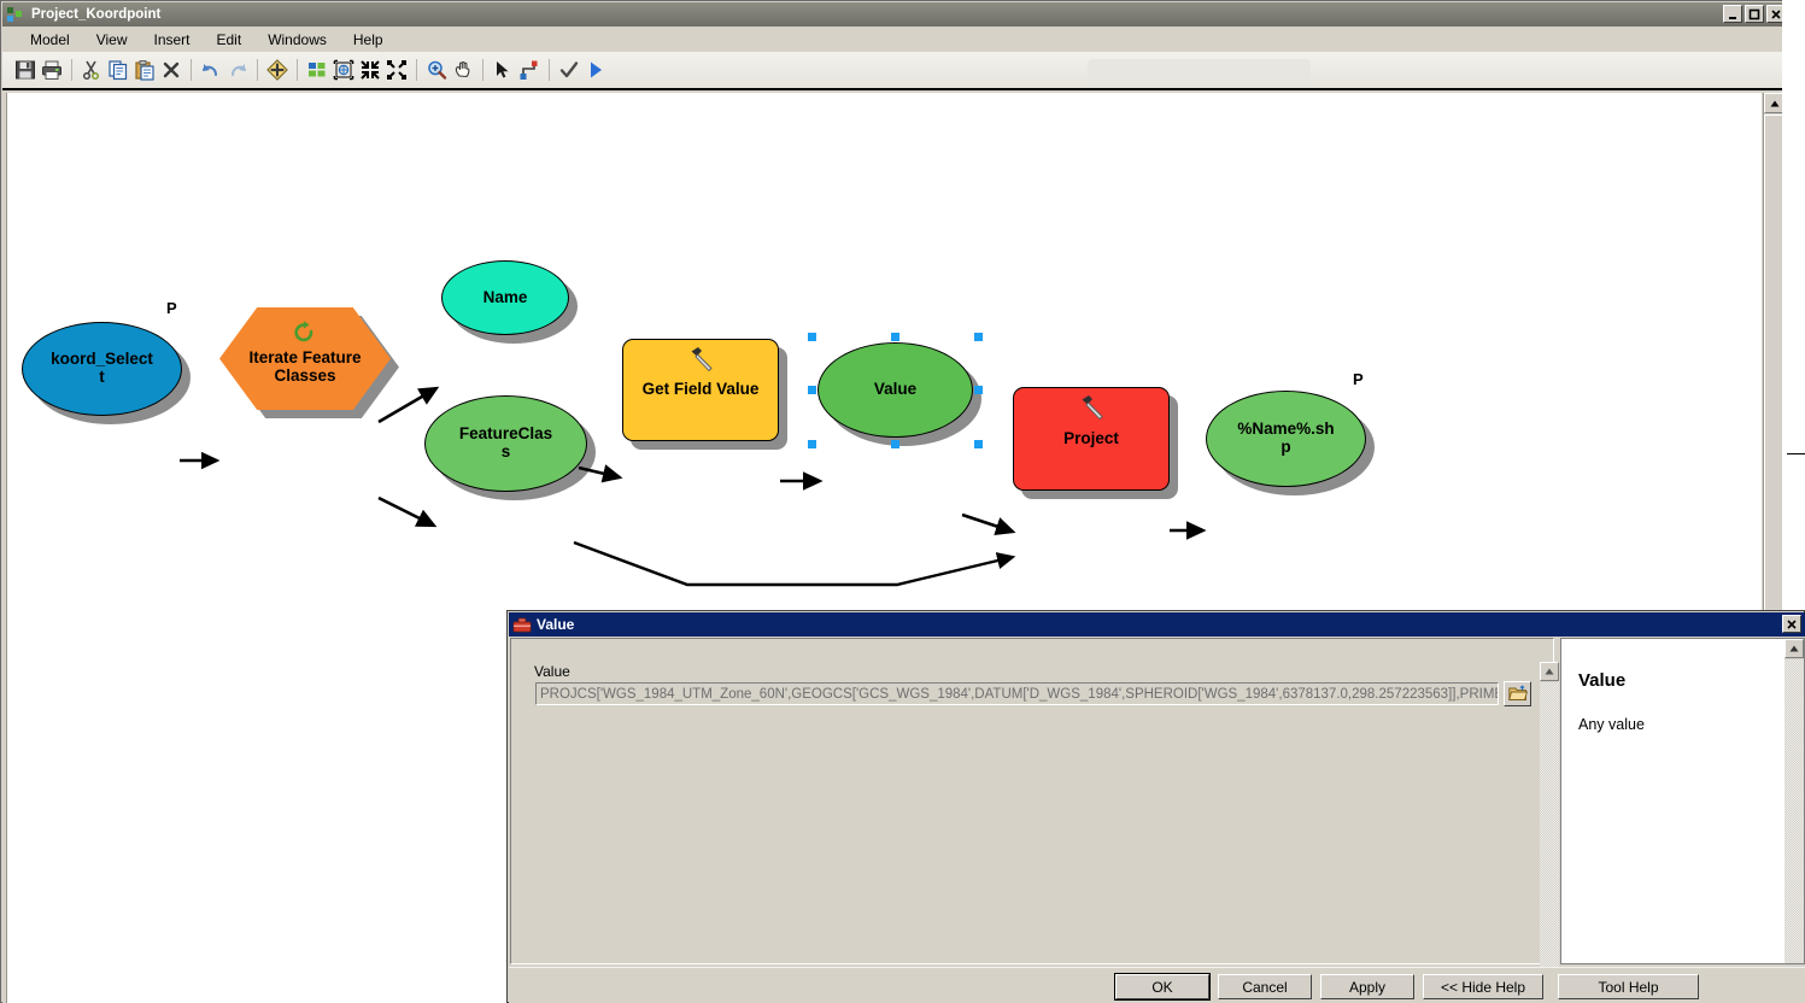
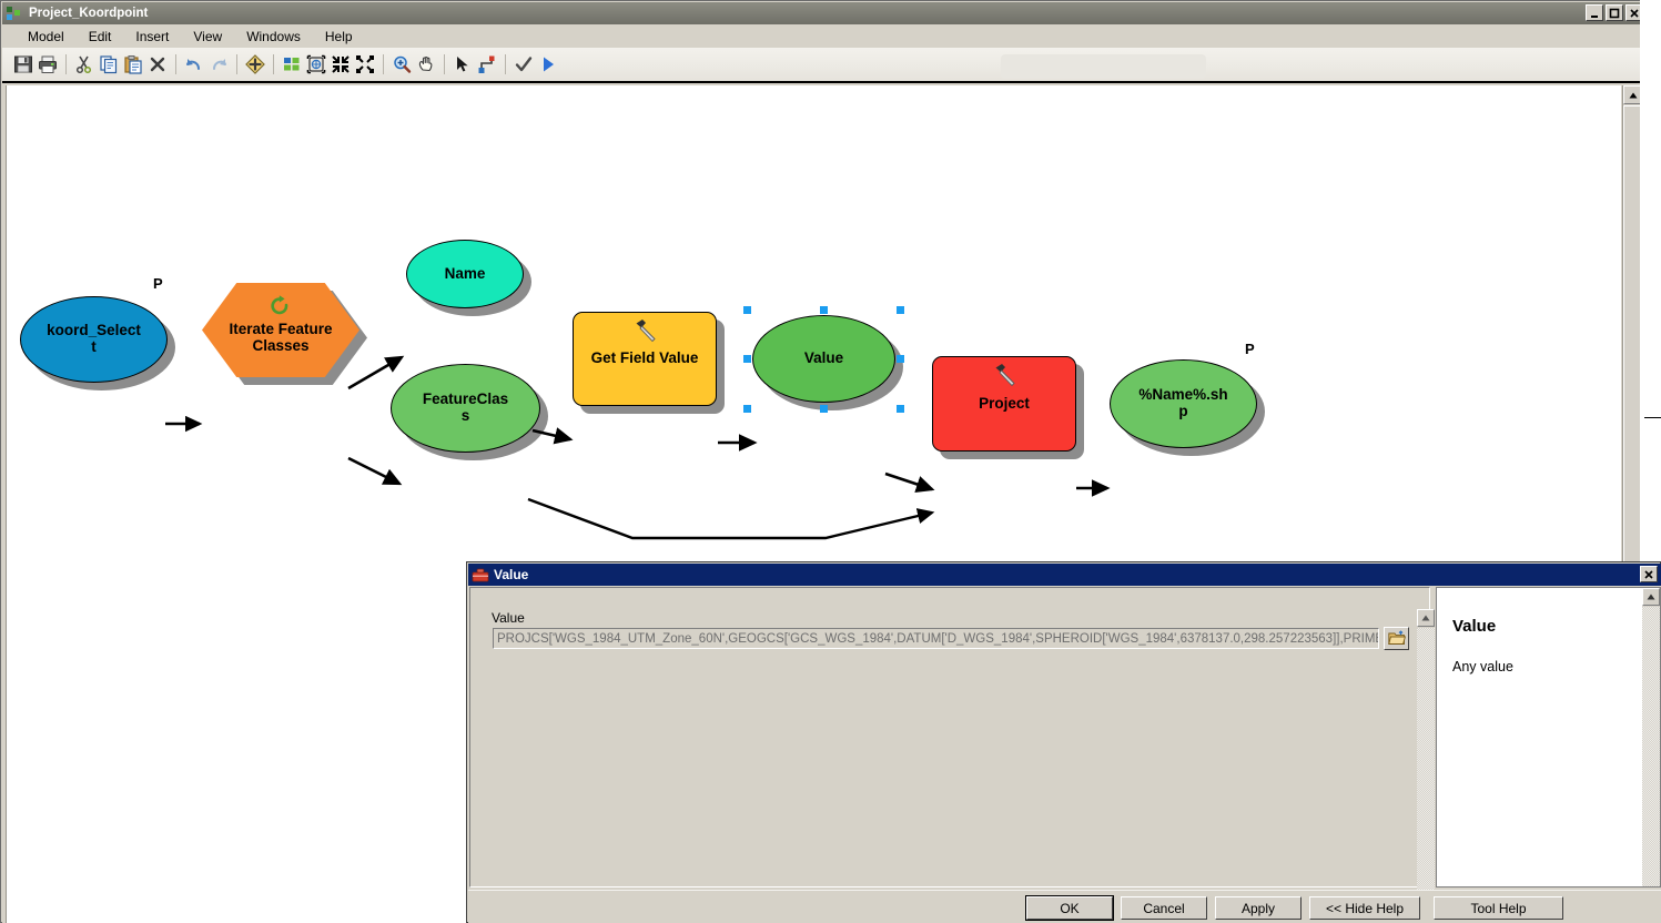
  Project_Koordpoint
  Model
- View
+ Edit
  Insert
- Edit
+ View
  Windows
  Help
  koord_Select
  t
  P
  Iterate Feature
  Classes
  Name
  FeatureClas
  s
  Get Field Value
  Value
  Project
  %Name%.sh
  p
  P
  Value
  Value
  PROJCS['WGS_1984_UTM_Zone_60N',GEOGCS['GCS_WGS_1984',DATUM['D_WGS_1984',SPHEROID['WGS_1984',6378137.0,298.257223563]],PRIM
  Value
  Any value
  OK
  Cancel
  Apply
  << Hide Help
  Tool Help
